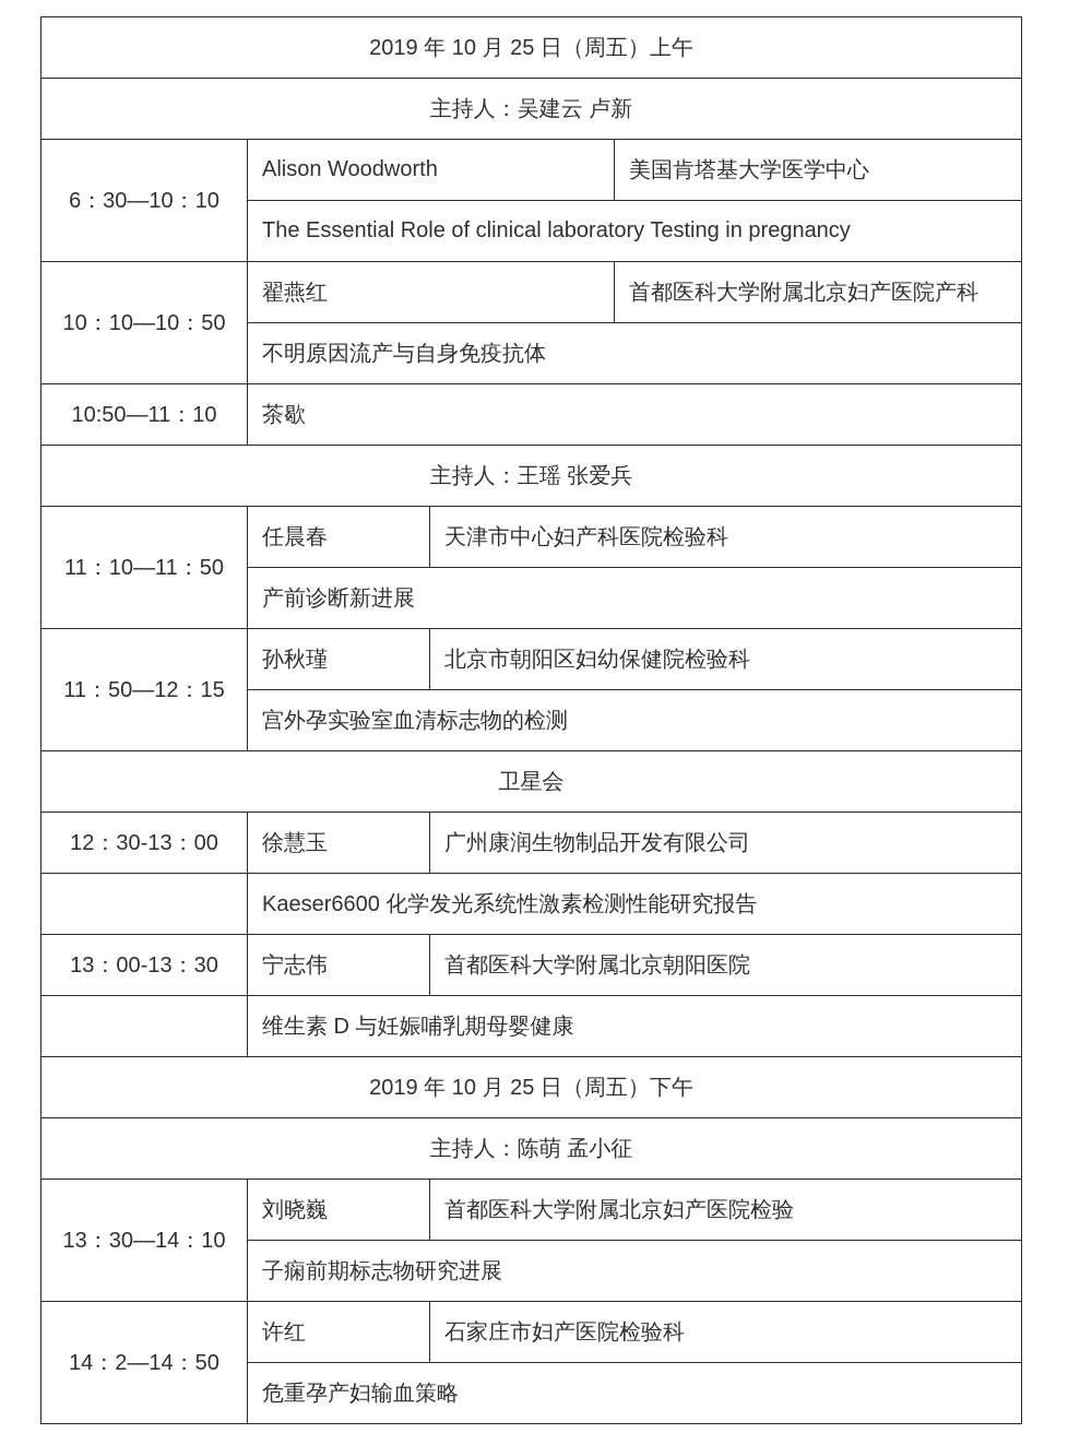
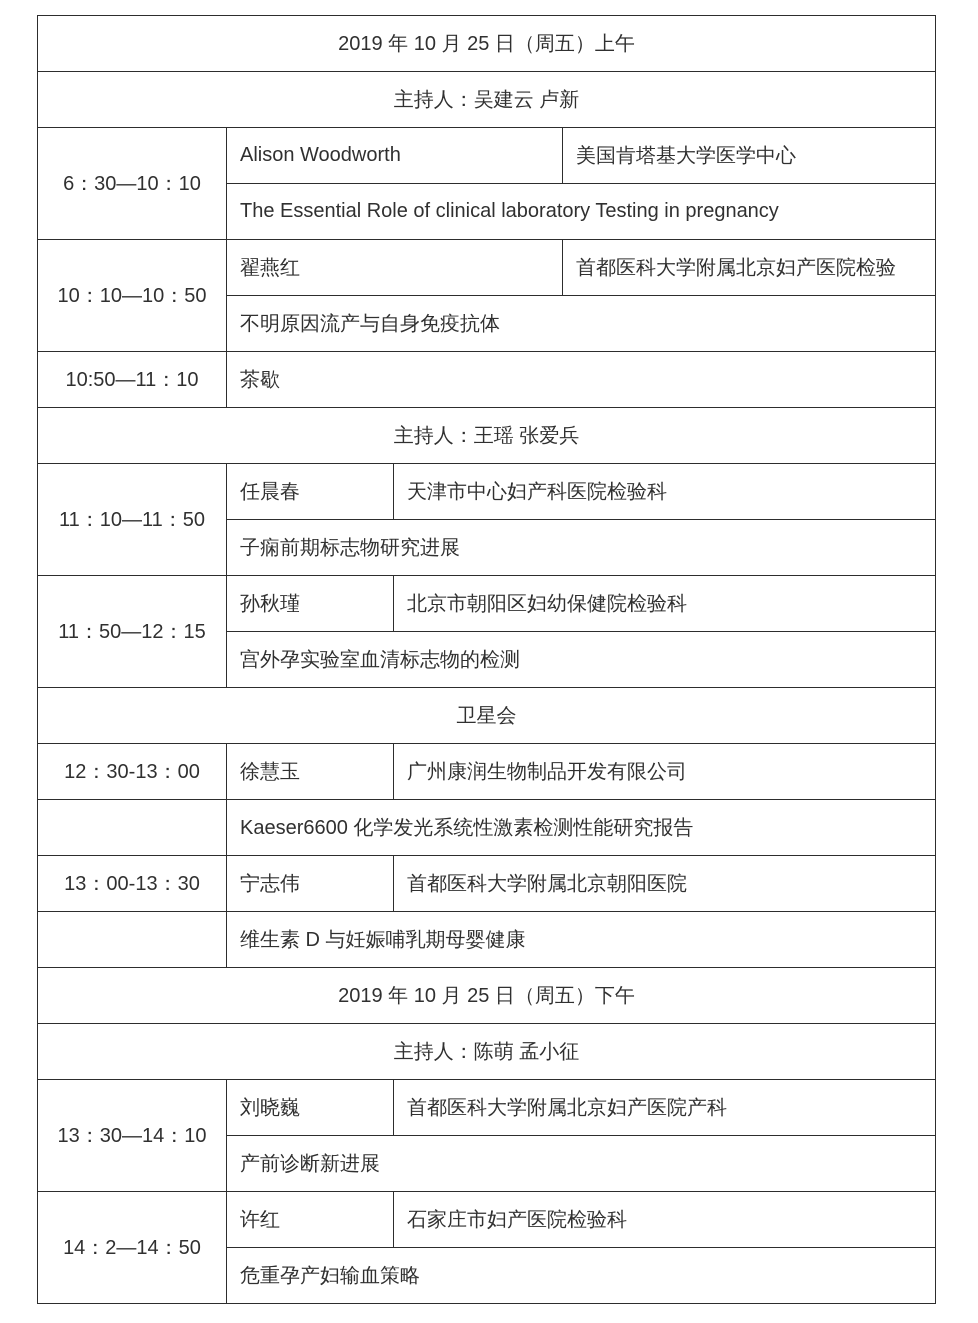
  2019 年 10 月 25 日（周五）上午
  主持人：吴建云 卢新
  6：30—10：10	Alison Woodworth	美国肯塔基大学医学中心
  The Essential Role of clinical laboratory Testing in pregnancy
- 10：10—10：50	翟燕红	首都医科大学附属北京妇产医院产科
+ 10：10—10：50	翟燕红	首都医科大学附属北京妇产医院检验
  不明原因流产与自身免疫抗体
  10:50—11：10	茶歇
  主持人：王瑶 张爱兵
  11：10—11：50	任晨春	天津市中心妇产科医院检验科
- 产前诊断新进展
+ 子痫前期标志物研究进展
  11：50—12：15	孙秋瑾	北京市朝阳区妇幼保健院检验科
  宫外孕实验室血清标志物的检测
  卫星会
  12：30-13：00	徐慧玉	广州康润生物制品开发有限公司
  	Kaeser6600 化学发光系统性激素检测性能研究报告
  13：00-13：30	宁志伟	首都医科大学附属北京朝阳医院
  	维生素 D 与妊娠哺乳期母婴健康
  2019 年 10 月 25 日（周五）下午
  主持人：陈萌 孟小征
- 13：30—14：10	刘晓巍	首都医科大学附属北京妇产医院检验
+ 13：30—14：10	刘晓巍	首都医科大学附属北京妇产医院产科
- 子痫前期标志物研究进展
+ 产前诊断新进展
  14：2—14：50	许红	石家庄市妇产医院检验科
  危重孕产妇输血策略
